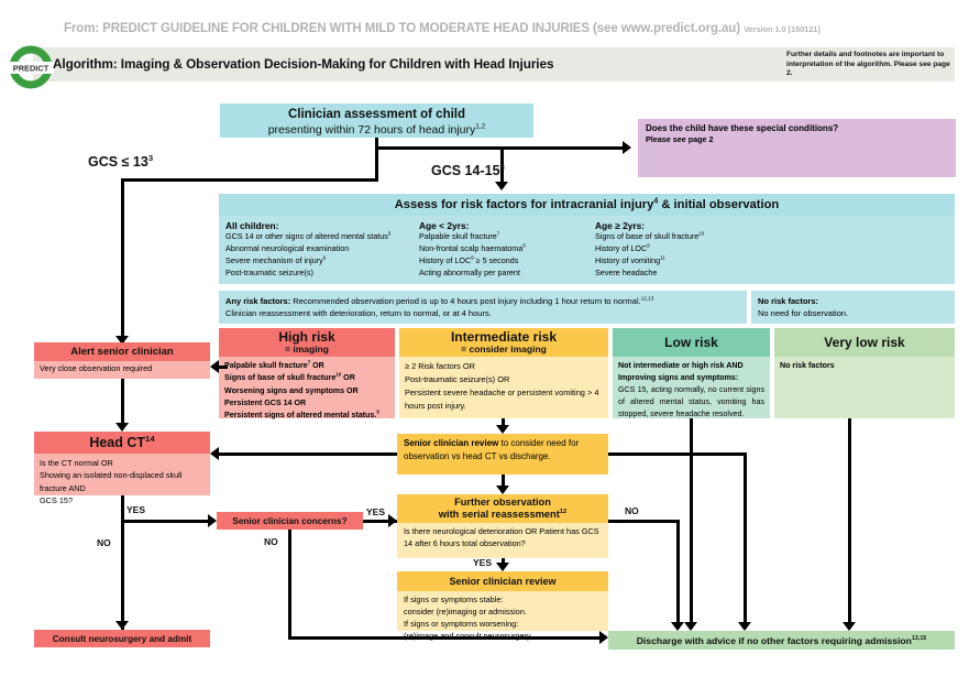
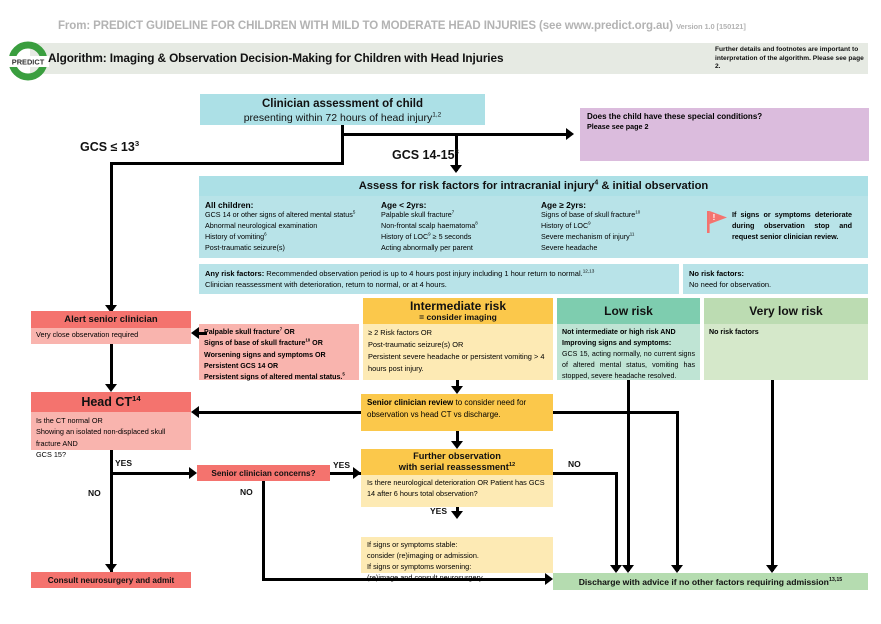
  From: PREDICT GUIDELINE FOR CHILDREN WITH MILD TO MODERATE HEAD INJURIES (see www.predict.org.au) Version 1.0 [150121]
  PREDICT
  Algorithm: Imaging & Observation Decision-Making for Children with Head Injuries
  Clinician assessment of child
  presenting within 72 hours of head injury
  Does the child have these special conditions?
  Please see page 2
  GCS ≤ 133
  GCS 14-153
  Assess for risk factors for intracranial injury & initial observation
  All children:
  GCS 14 or other signs of altered mental status
  Abnormal neurological examination
- Severe mechanism of injury
+ History of vomiting
  Post-traumatic seizure(s)
  Age < 2yrs:
  Palpable skull fracture
  Non-frontal scalp haematoma
  History of LOC ≥ 5 seconds
  Acting abnormally per parent
  Age ≥ 2yrs:
  Signs of base of skull fracture
  History of LOC
- History of vomiting
+ Severe mechanism of injury
  Severe headache
+ !
+ If signs or symptoms deteriorate during observation stop and request senior clinician review.
  Any risk factors: Recommended observation period is up to 4 hours post injury including 1 hour return to normal.
  Clinician reassessment with deterioration, return to normal, or at 4 hours.
  No risk factors:
  No need for observation.
- High risk
- = imaging
  alpable skull fracture OR
  Signs of base of skull fracture OR
  Worsening signs and symptoms OR
  Persistent GCS 14 OR
  Persistent signs of altered mental status.
  Intermediate risk
  = consider imaging
  ≥ 2 Risk factors OR
  Post-traumatic seizure(s) OR
  Persistent severe headache or persistent vomiting > 4 hours post injury.
  Low risk
  Not intermediate or high risk AND Improving signs and symptoms:
  GCS 15, acting normally, no current signs of altered mental status, vomiting has stopped, severe headache resolved.
  Very low risk
  No risk factors
  Alert senior clinician
  Very close observation required
  Head CT14
  Is the CT normal OR
  Showing an isolated non-displaced skull fracture AND
  GCS 15?
  Senior clinician concerns?
  Consult neurosurgery and admit
  Senior clinician review to consider need for observation vs head CT vs discharge.
  Further observation
  with serial reassessment
  Is there neurological deterioration OR Patient has GCS 14 after 6 hours total observation?
- Senior clinician review
  If signs or symptoms stable:
  consider (re)imaging or admission.
  If signs or symptoms worsening:
  Discharge with advice if no other factors requiring admission
  YES
  NO
  NO
  YES
  YES
  NO
